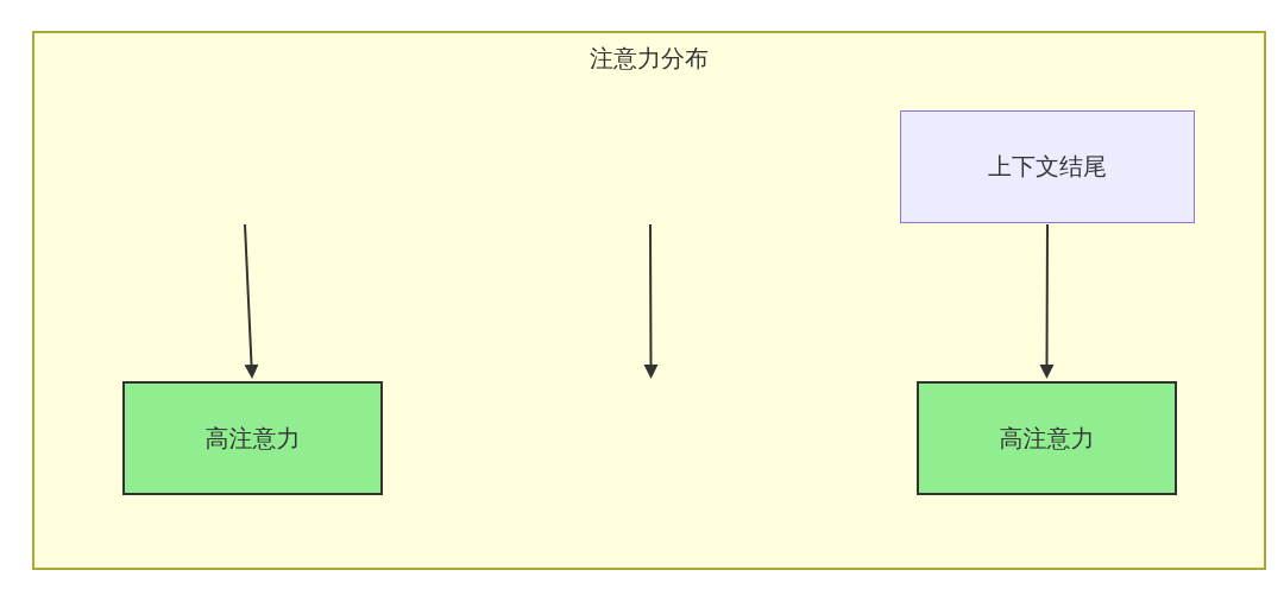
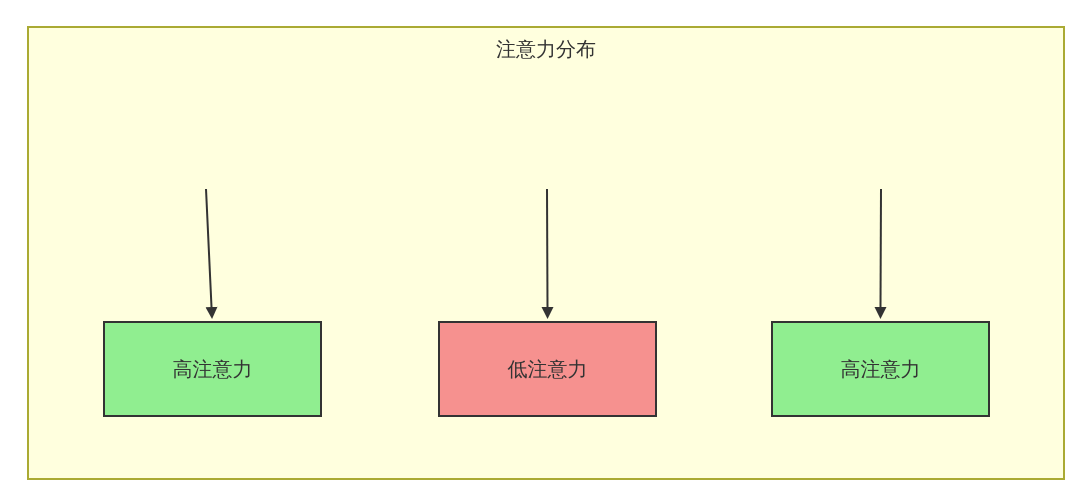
  注意力分布
- 上下文结尾
  高注意力
+ 低注意力
  高注意力
